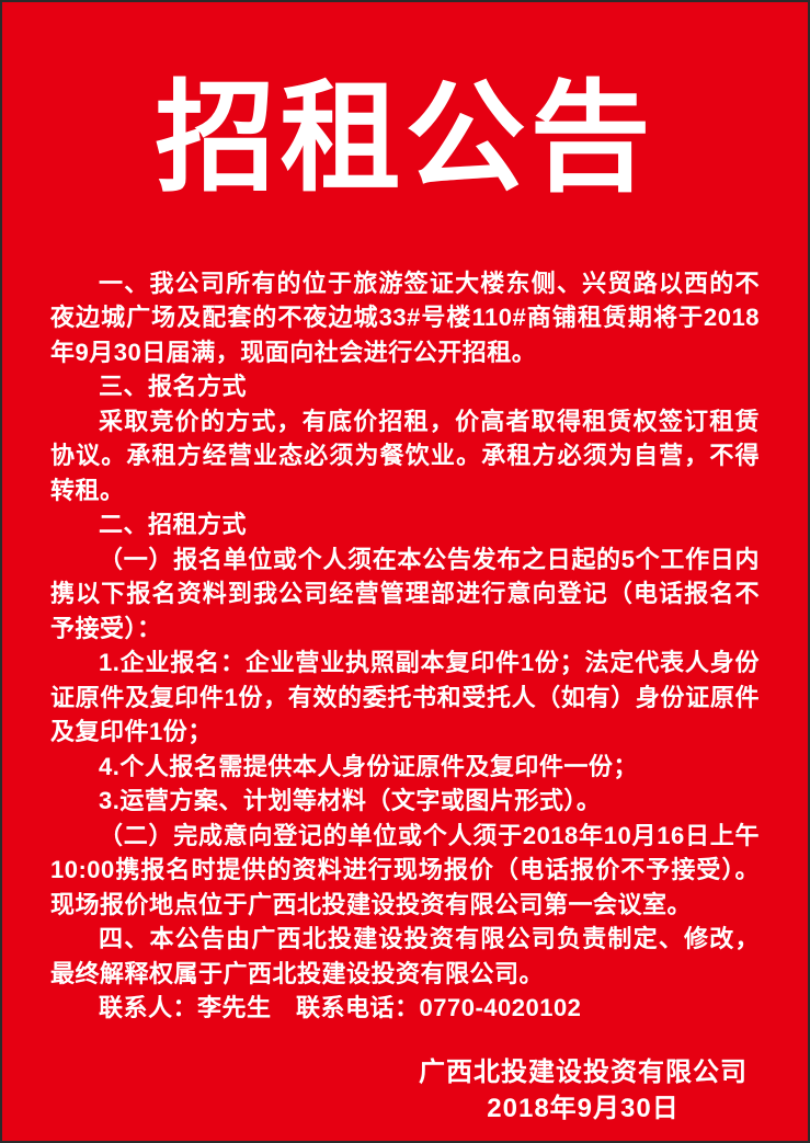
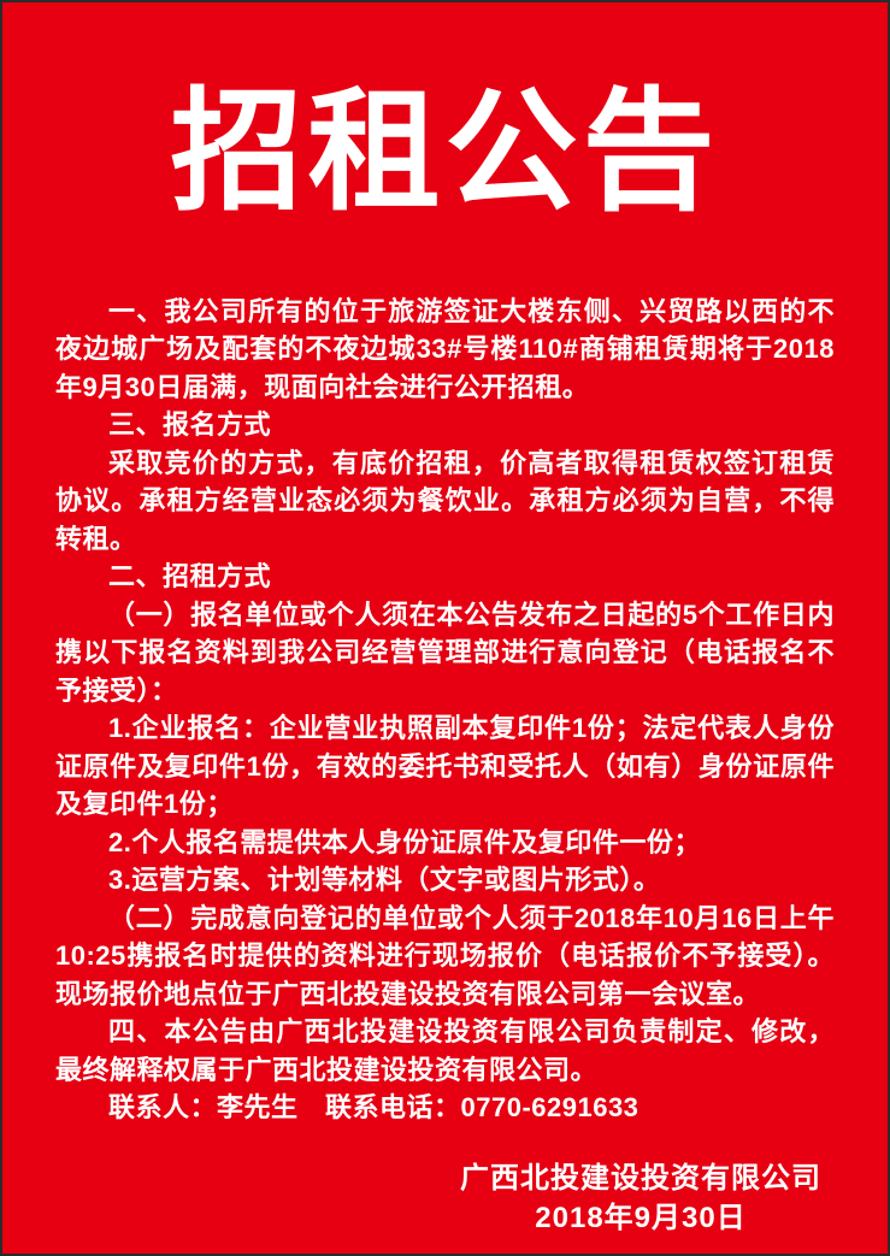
  招租公告
  一、我公司所有的位于旅游签证大楼东侧、兴贸路以西的不夜边城广场及配套的不夜边城33#号楼110#商铺租赁期将于2018年9月30日届满，现面向社会进行公开招租。
  三、报名方式
  采取竞价的方式，有底价招租，价高者取得租赁权签订租赁协议。承租方经营业态必须为餐饮业。承租方必须为自营，不得转租。
  二、招租方式
  （一）报名单位或个人须在本公告发布之日起的5个工作日内携以下报名资料到我公司经营管理部进行意向登记（电话报名不予接受）：
  1.企业报名：企业营业执照副本复印件1份；法定代表人身份证原件及复印件1份，有效的委托书和受托人（如有）身份证原件及复印件1份；
- 4.个人报名需提供本人身份证原件及复印件一份；
+ 2.个人报名需提供本人身份证原件及复印件一份；
  3.运营方案、计划等材料（文字或图片形式）。
- （二）完成意向登记的单位或个人须于2018年10月16日上午10:00携报名时提供的资料进行现场报价（电话报价不予接受）。现场报价地点位于广西北投建设投资有限公司第一会议室。
+ （二）完成意向登记的单位或个人须于2018年10月16日上午10:25携报名时提供的资料进行现场报价（电话报价不予接受）。现场报价地点位于广西北投建设投资有限公司第一会议室。
  四、本公告由广西北投建设投资有限公司负责制定、修改，最终解释权属于广西北投建设投资有限公司。
- 联系人：李先生 联系电话：0770-4020102
+ 联系人：李先生 联系电话：0770-6291633
  广西北投建设投资有限公司
  2018年9月30日
